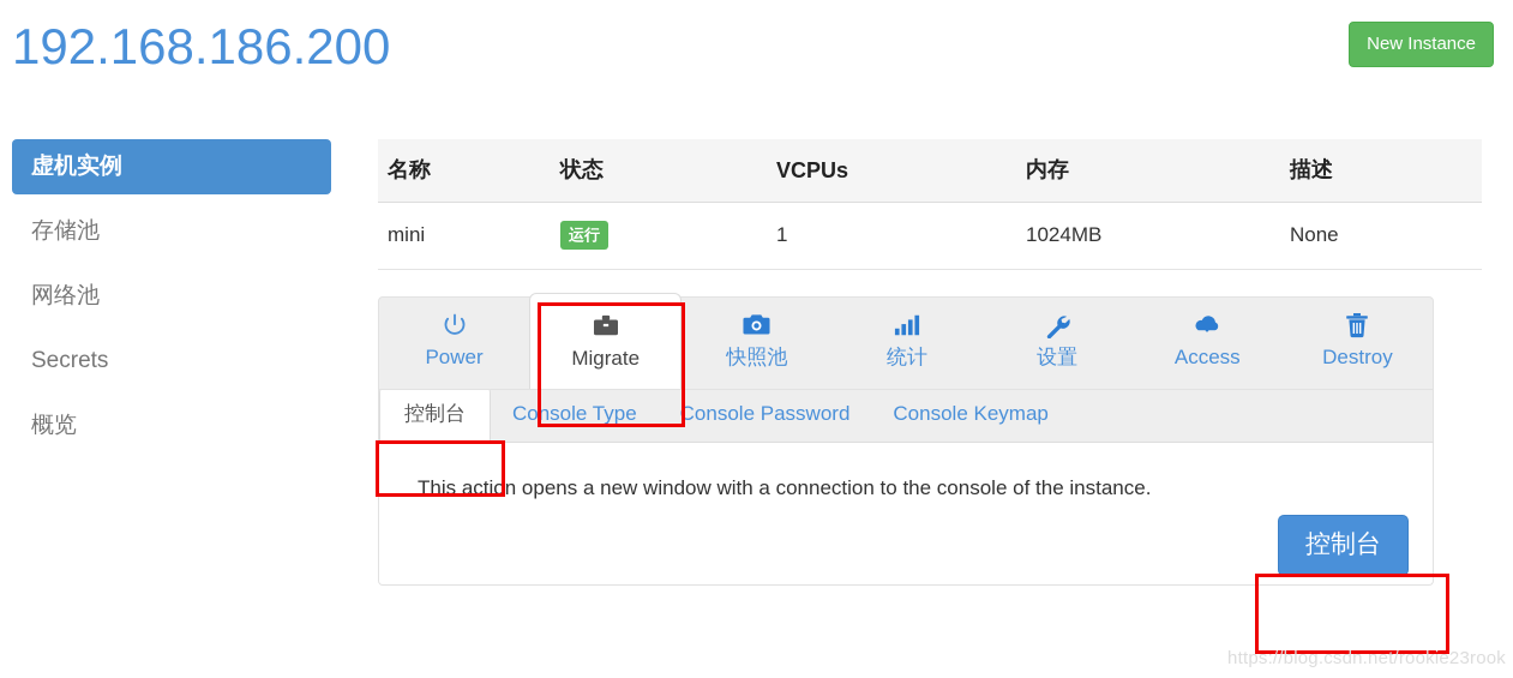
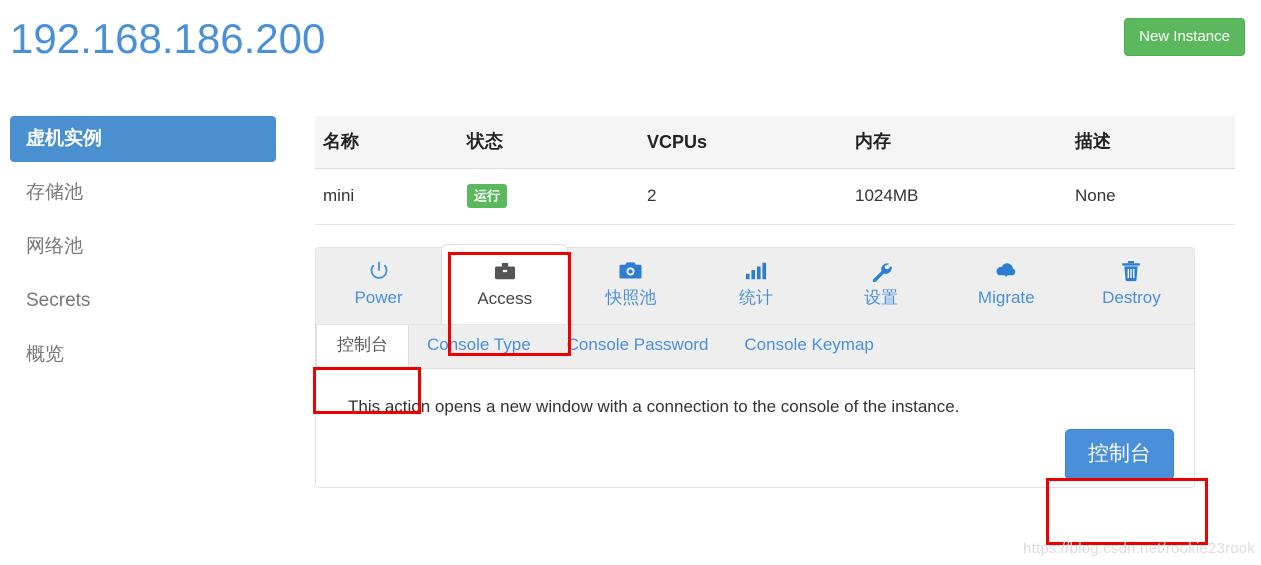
  192.168.186.200
  New Instance
  虚机实例
  存储池
  网络池
  Secrets
  概览
  名称	状态	VCPUs	内存	描述
- mini	运行	1	1024MB	None
+ mini	运行	2	1024MB	None
  Power
- Migrate
+ Access
  快照池
  统计
  设置
- Access
+ Migrate
  Destroy
  控制台
  Console Type
  Console Password
  Console Keymap
  This action opens a new window with a connection to the console of the instance.
  控制台
  https://blog.csdn.net/rookie23rook
